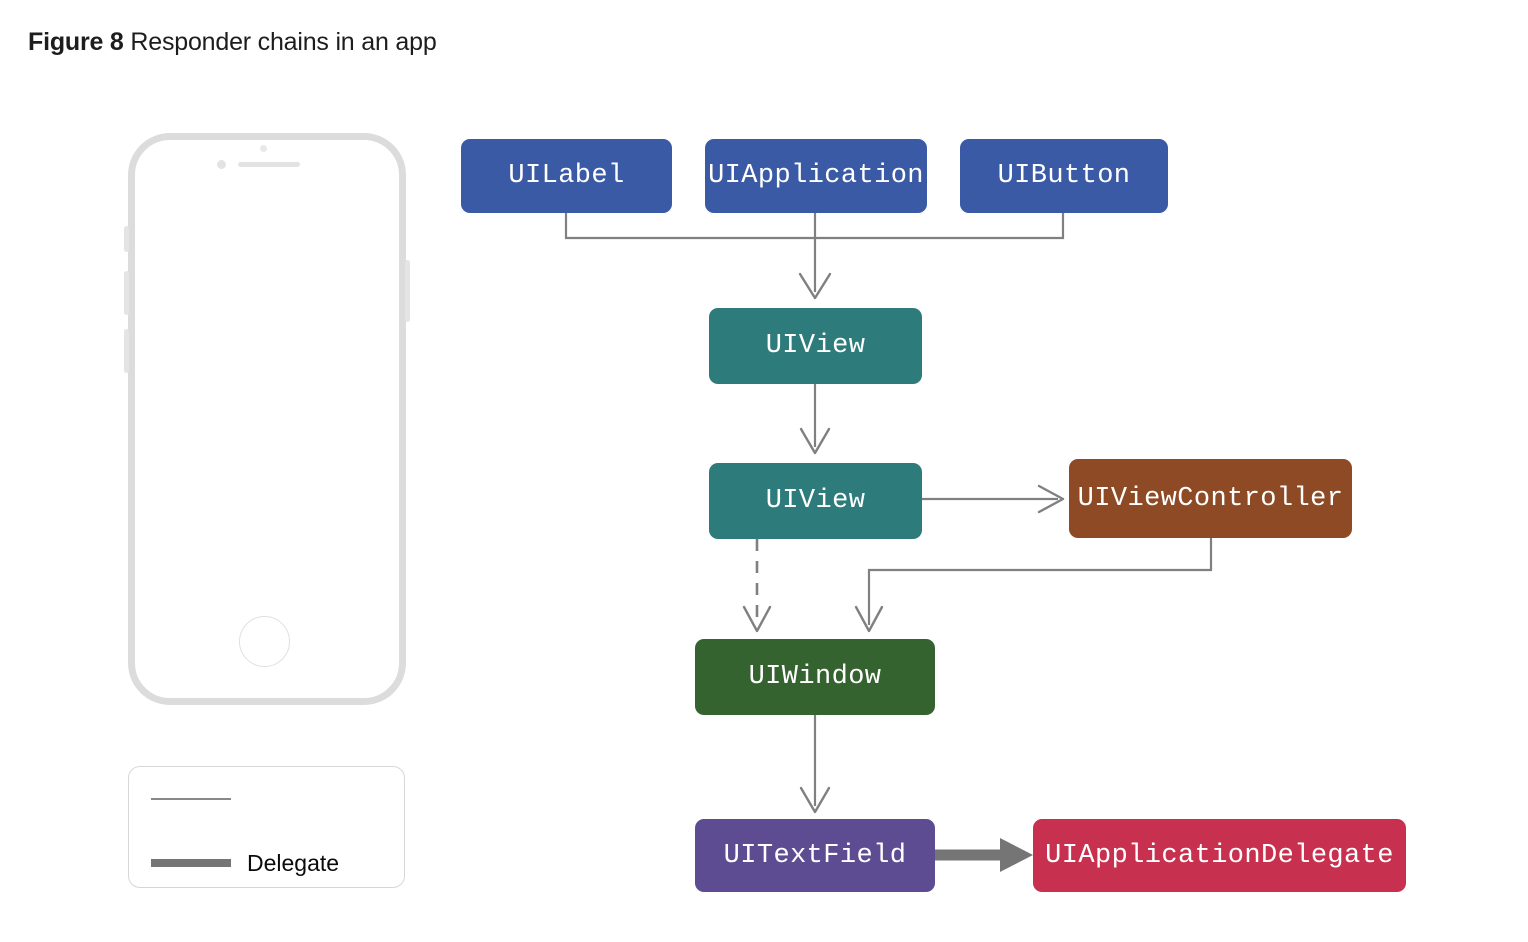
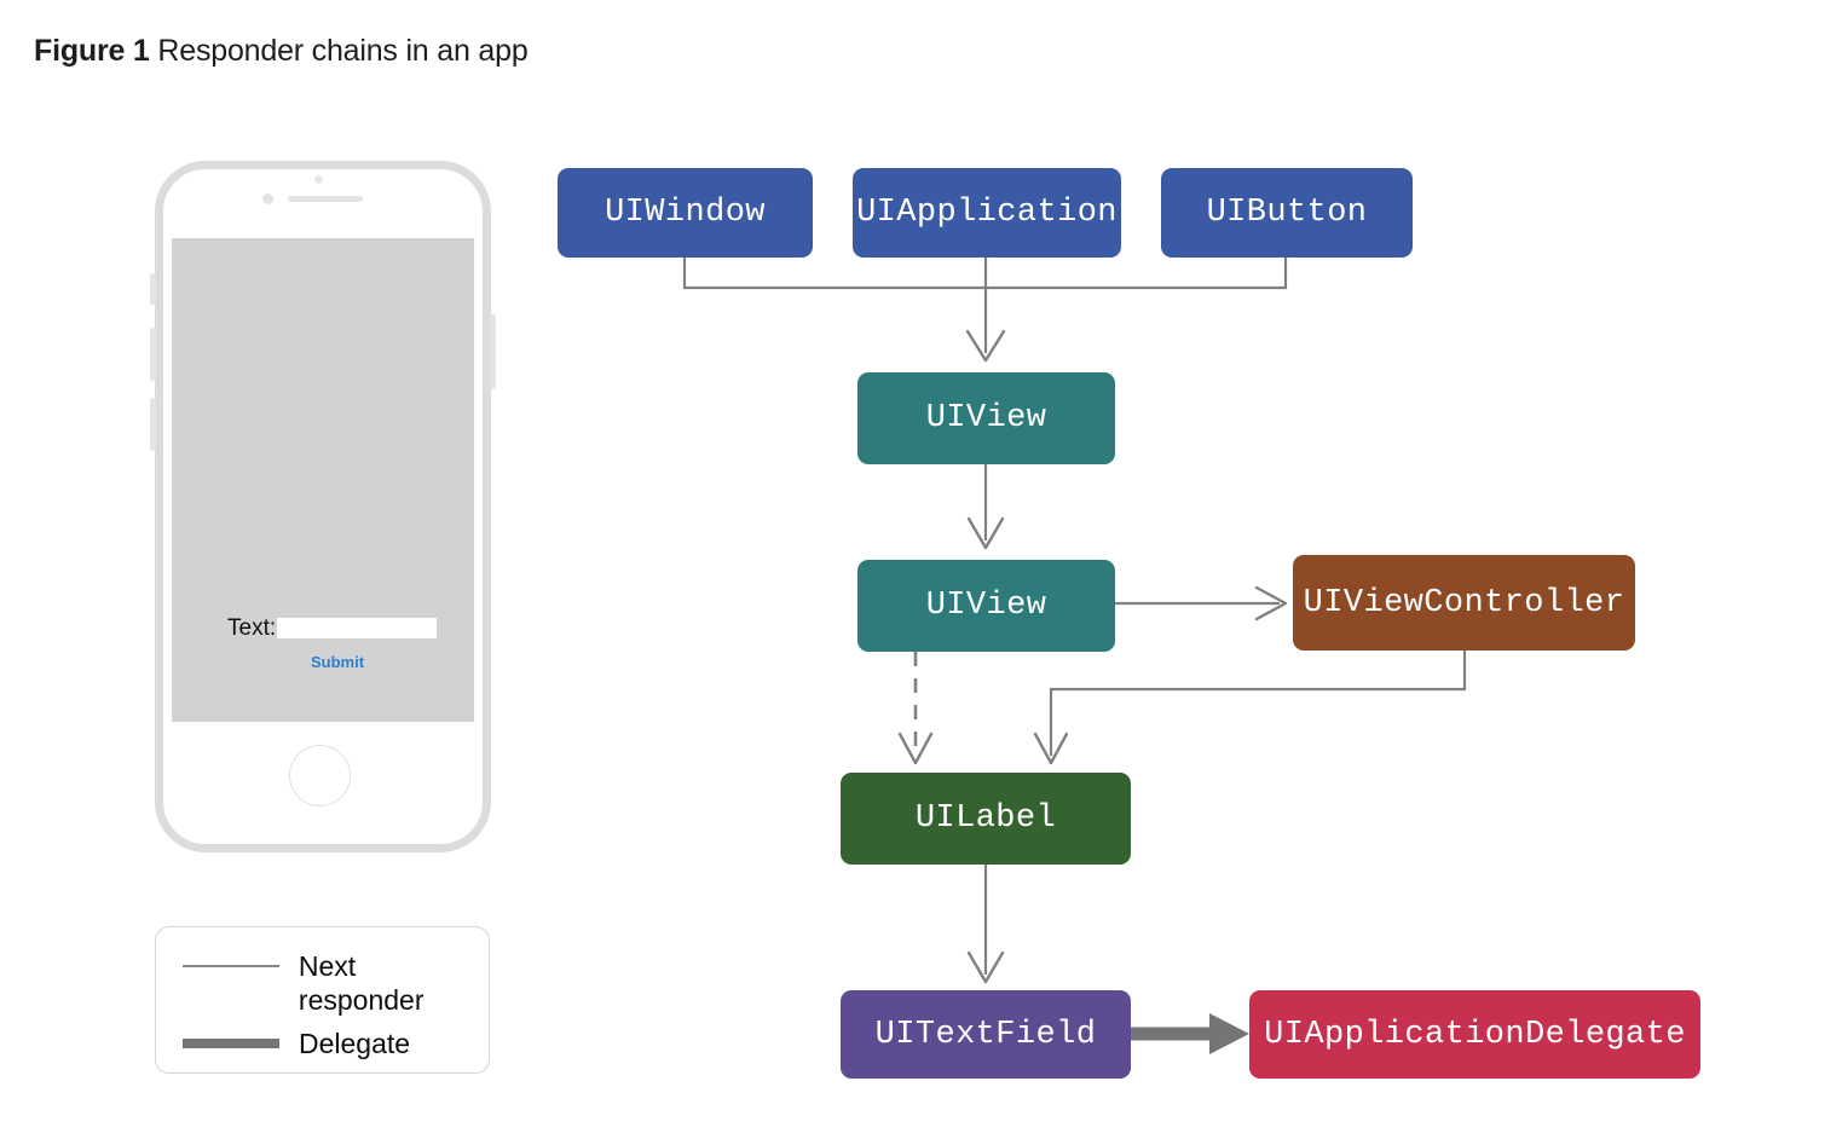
- Figure 8 Responder chains in an app
+ Figure 1 Responder chains in an app
+ Text:
+ Submit
+ Next responder
  Delegate
- UILabel
+ UIWindow
  UIApplication
  UIButton
  UIView
  UIView
  UIViewController
- UIWindow
+ UILabel
  UITextField
  UIApplicationDelegate
